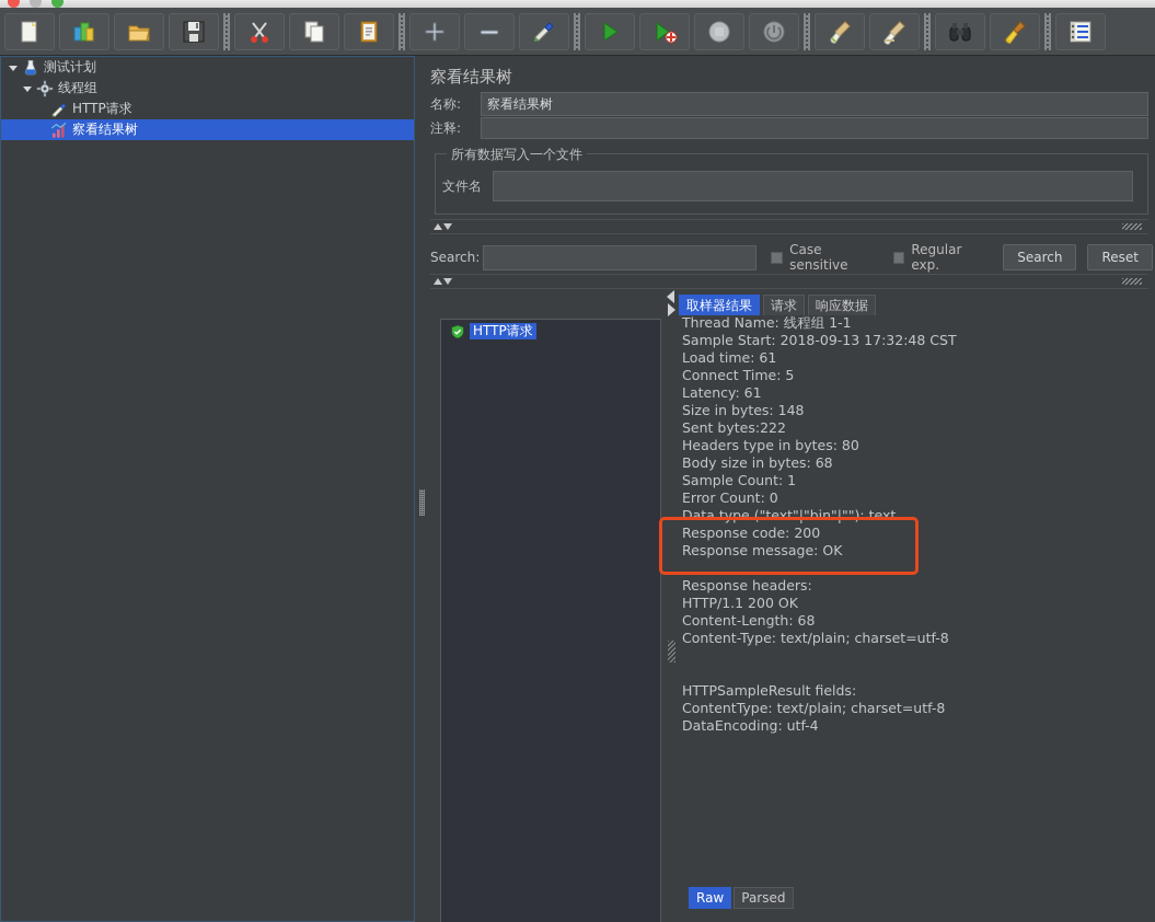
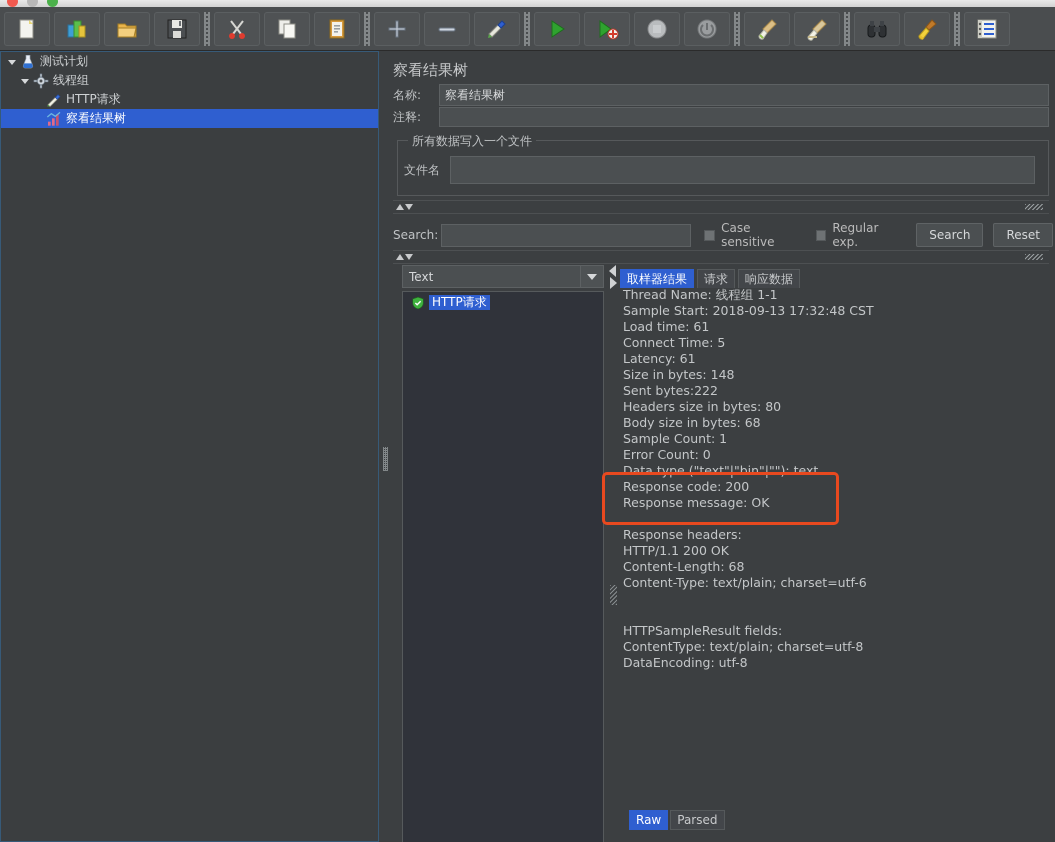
  测试计划
  线程组
  HTTP请求
  察看结果树
  察看结果树
  名称:
  察看结果树
  注释:
  所有数据写入一个文件
  文件名
  Search:
  Case sensitive
  Regular exp.
  Search
  Reset
+ Text
  HTTP请求
  取样器结果
  请求
  响应数据
  Thread Name: 线程组 1-1
  Sample Start: 2018-09-13 17:32:48 CST
  Load time: 61
  Connect Time: 5
  Latency: 61
  Size in bytes: 148
  Sent bytes:222
- Headers type in bytes: 80
+ Headers size in bytes: 80
  Body size in bytes: 68
  Sample Count: 1
  Error Count: 0
  Data type ("text"|"bin"|""): text
  Response code: 200
  Response message: OK
  Response headers:
  HTTP/1.1 200 OK
  Content-Length: 68
- Content-Type: text/plain; charset=utf-8
+ Content-Type: text/plain; charset=utf-6
  HTTPSampleResult fields:
  ContentType: text/plain; charset=utf-8
- DataEncoding: utf-4
+ DataEncoding: utf-8
  Raw
  Parsed
